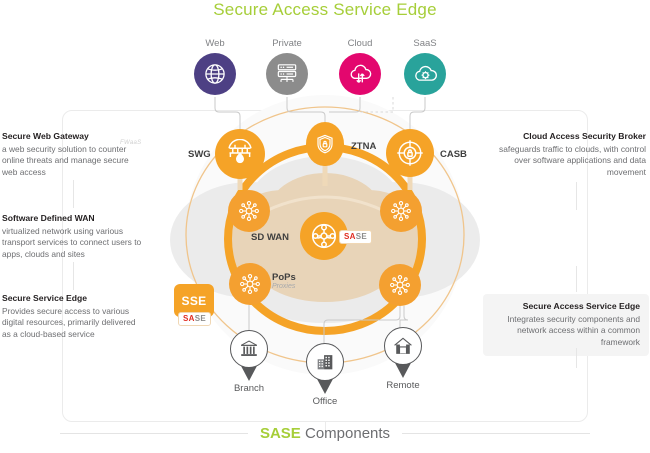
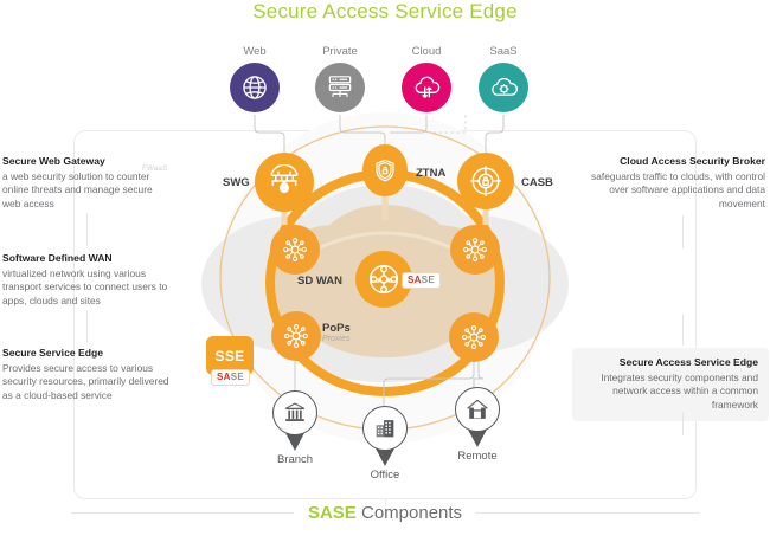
  Secure Access Service Edge
  Web
  Private
  Cloud
  SaaS
  SWG
  ZTNA
  CASB
  SD WAN
  SASE
  PoPs
  SSE
  SASE
  Branch
  Office
  Remote
  Secure Web Gateway
  a web security solution to counter online threats and manage secure web access
  Software Defined WAN
  virtualized network using various transport services to connect users to apps, clouds and sites
  Secure Service Edge
- Provides secure access to various digital resources, primarily delivered as a cloud-based service
+ Provides secure access to various security resources, primarily delivered as a cloud-based service
  Cloud Access Security Broker
  safeguards traffic to clouds, with control over software applications and data movement
  Secure Access Service Edge
  Integrates security components and network access within a common framework
  SASE Components
